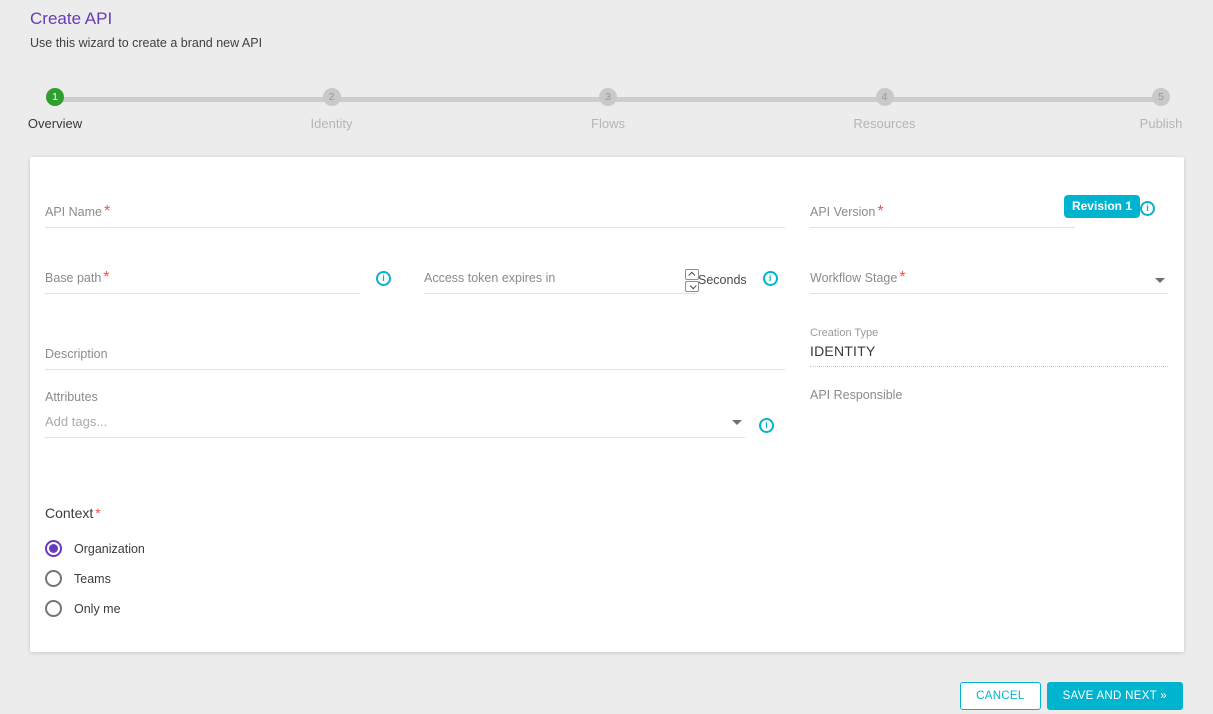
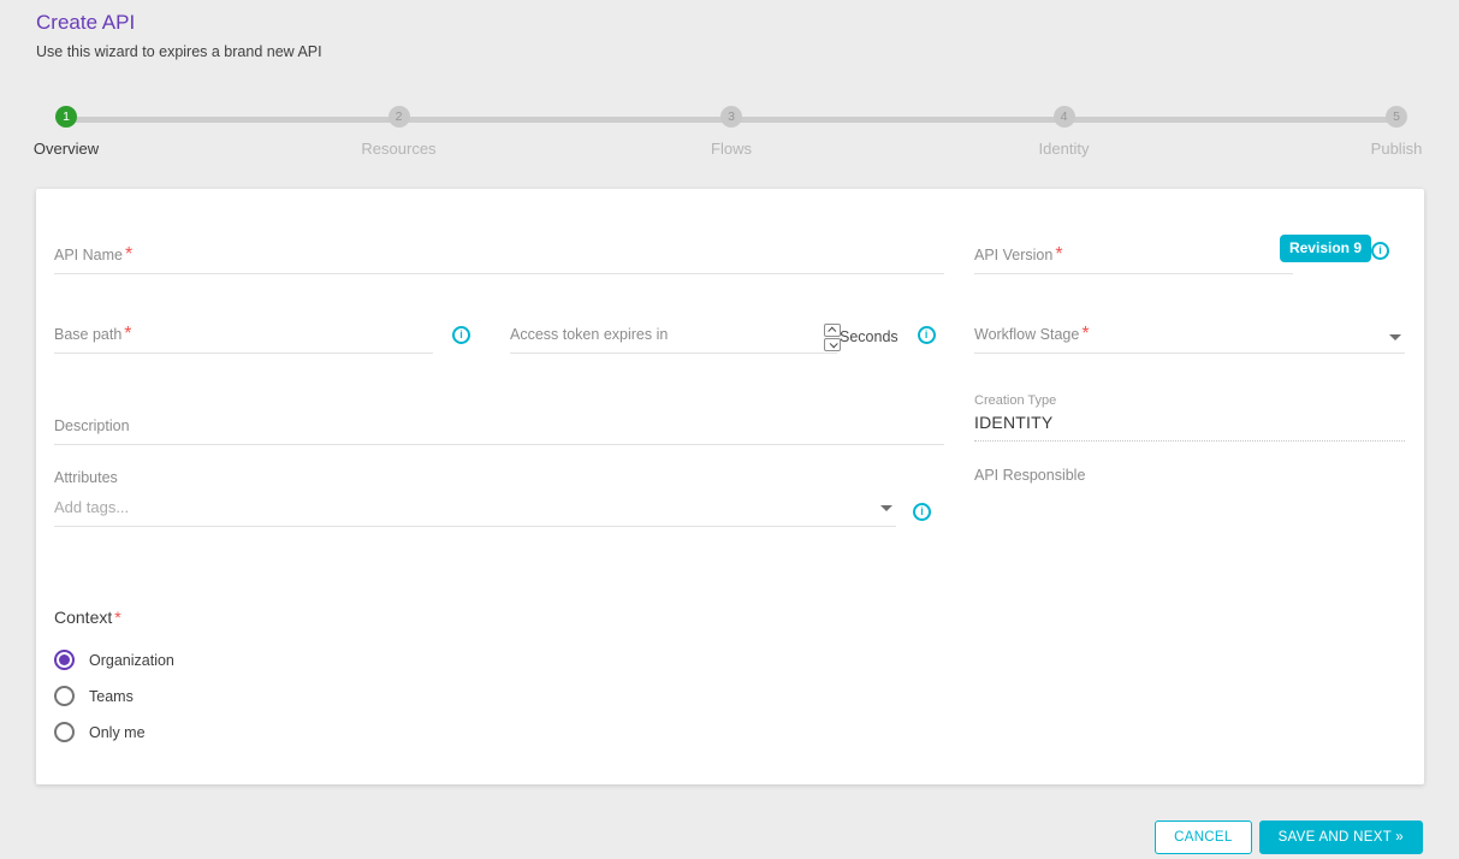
  Create API
- Use this wizard to create a brand new API
+ Use this wizard to expires a brand new API
  1
  Overview
  2
- Identity
+ Resources
  3
  Flows
  4
- Resources
+ Identity
  5
  Publish
  API Name *
  Base path *
  i
  Access token expires in
  Seconds
  i
  Description
  Attributes
  Add tags...
  i
  Context *
  Organization
  Teams
  Only me
  API Version *
- Revision 1
+ Revision 9
  Workflow Stage *
  Creation Type
  IDENTITY
  API Responsible
  i
  CANCEL
  SAVE AND NEXT »
